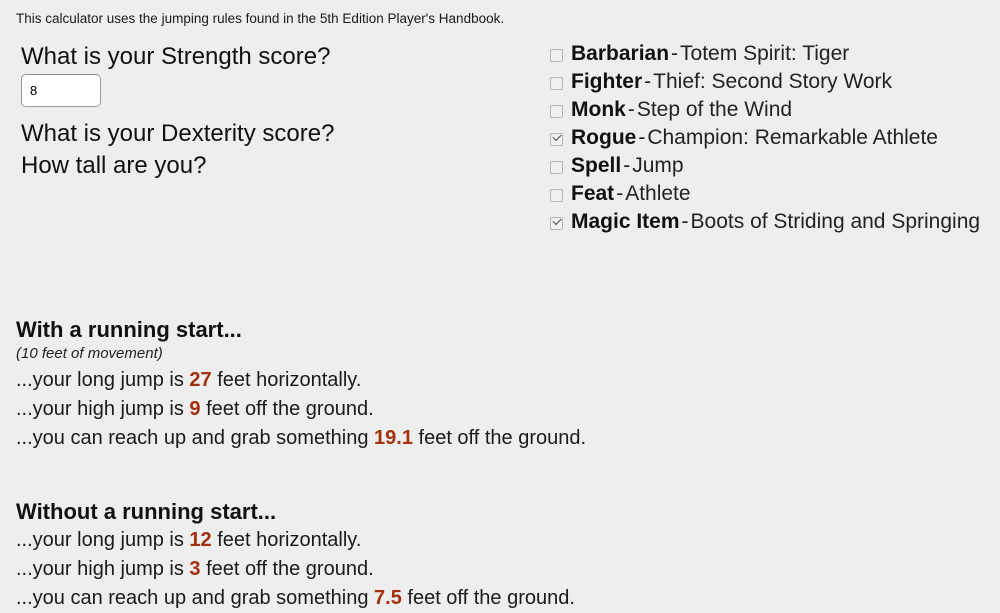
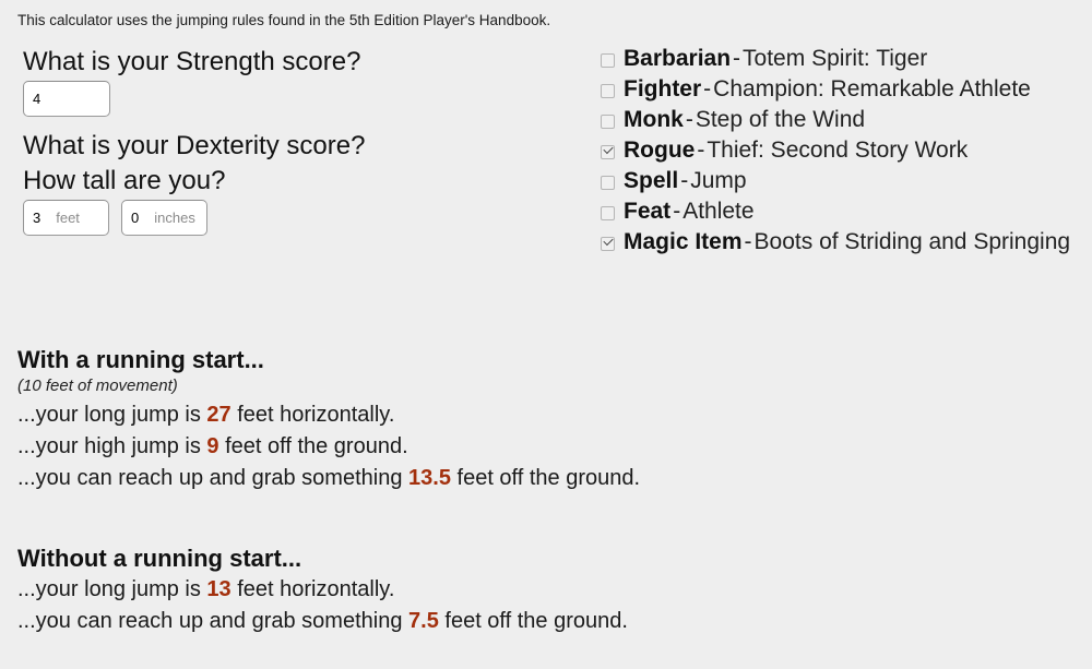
  This calculator uses the jumping rules found in the 5th Edition Player's Handbook.
  What is your Strength score?
- 8
+ 4
  What is your Dexterity score?
  How tall are you?
+ 3
+ feet
+ 0
+ inches
  Barbarian
  -
  Totem Spirit: Tiger
  Fighter
  -
- Thief: Second Story Work
+ Champion: Remarkable Athlete
  Monk
  -
  Step of the Wind
  Rogue
  -
- Champion: Remarkable Athlete
+ Thief: Second Story Work
  Spell
  -
  Jump
  Feat
  -
  Athlete
  Magic Item
  -
  Boots of Striding and Springing
  With a running start...
  (10 feet of movement)
  ...your long jump is 27 feet horizontally.
  ...your high jump is 9 feet off the ground.
- ...you can reach up and grab something 19.1 feet off the ground.
+ ...you can reach up and grab something 13.5 feet off the ground.
  Without a running start...
- ...your long jump is 12 feet horizontally.
+ ...your long jump is 13 feet horizontally.
- ...your high jump is 3 feet off the ground.
  ...you can reach up and grab something 7.5 feet off the ground.
